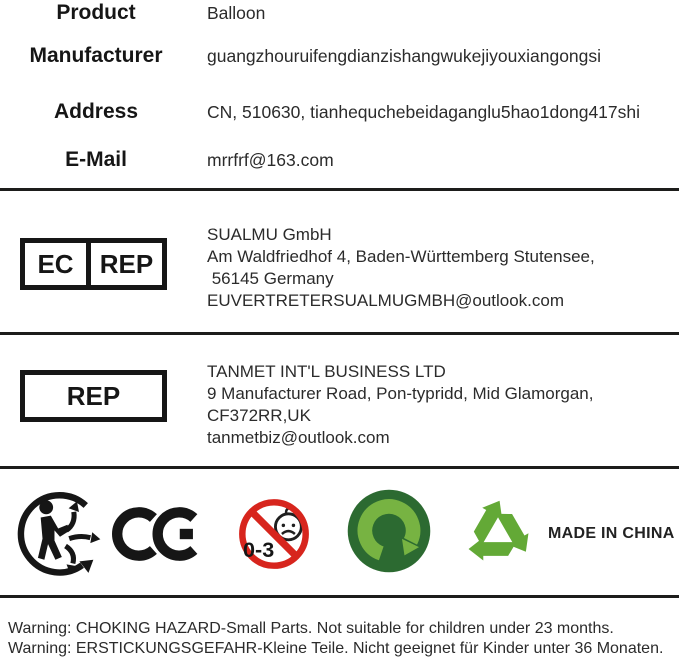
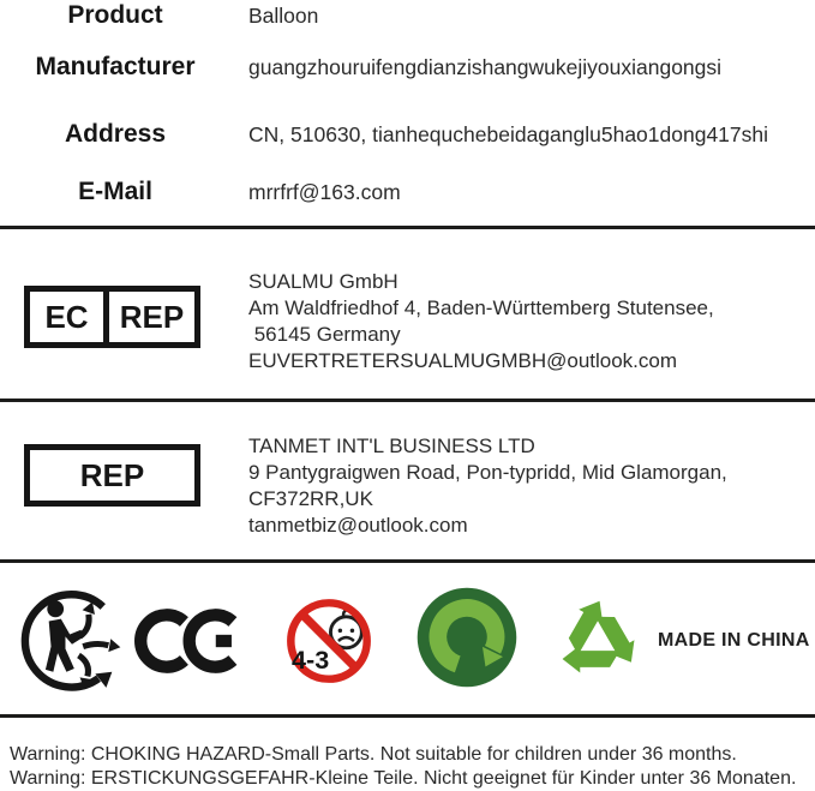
  Product
  Balloon
  Manufacturer
  guangzhouruifengdianzishangwukejiyouxiangongsi
  Address
  CN, 510630, tianhequchebeidaganglu5hao1dong417shi
  E-Mail
  mrrfrf@163.com
  EC
  REP
  SUALMU GmbH
  Am Waldfriedhof 4, Baden-Württemberg Stutensee,
  56145 Germany
  EUVERTRETERSUALMUGMBH@outlook.com
  REP
  TANMET INT'L BUSINESS LTD
- 9 Manufacturer Road, Pon-typridd, Mid Glamorgan,
+ 9 Pantygraigwen Road, Pon-typridd, Mid Glamorgan,
  CF372RR,UK
  tanmetbiz@outlook.com
- 0-3
+ 4-3
  MADE IN CHINA
- Warning: CHOKING HAZARD-Small Parts. Not suitable for children under 23 months.
+ Warning: CHOKING HAZARD-Small Parts. Not suitable for children under 36 months.
  Warning: ERSTICKUNGSGEFAHR-Kleine Teile. Nicht geeignet für Kinder unter 36 Monaten.
